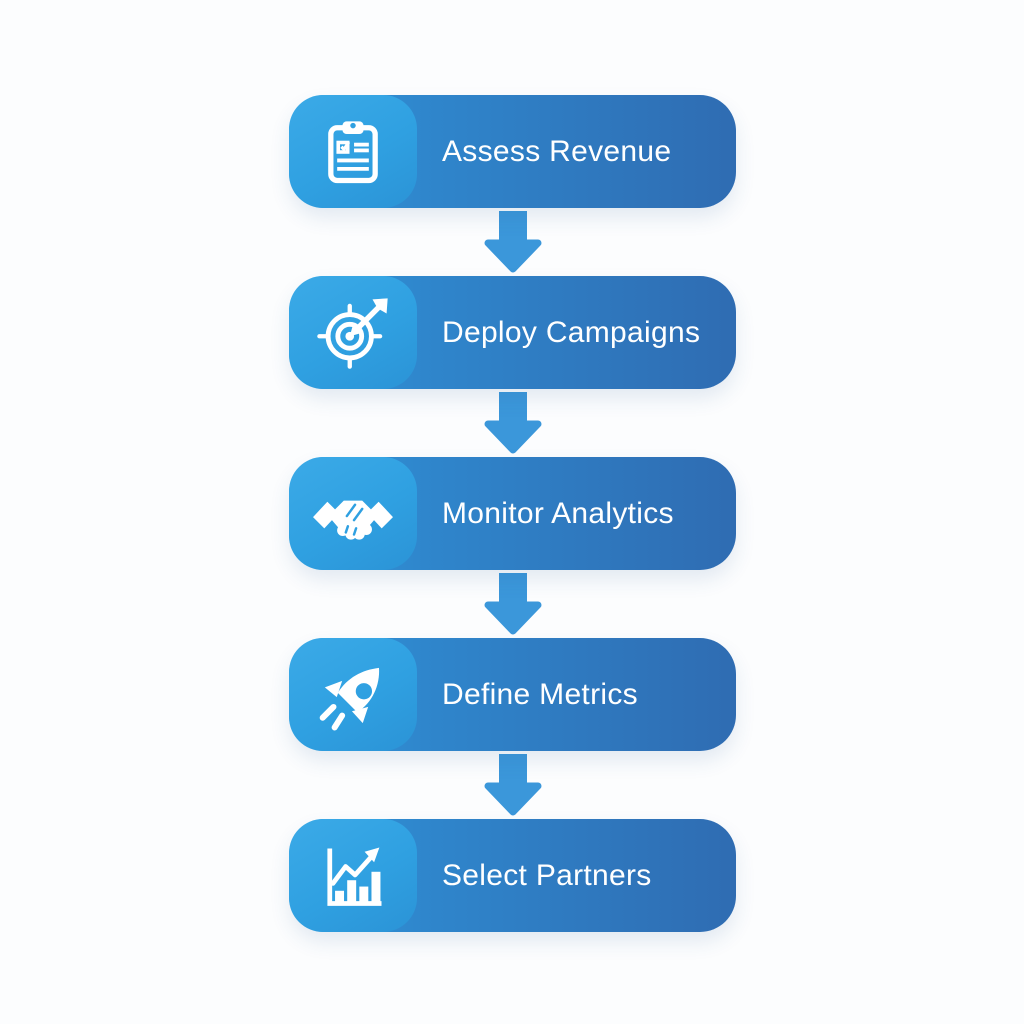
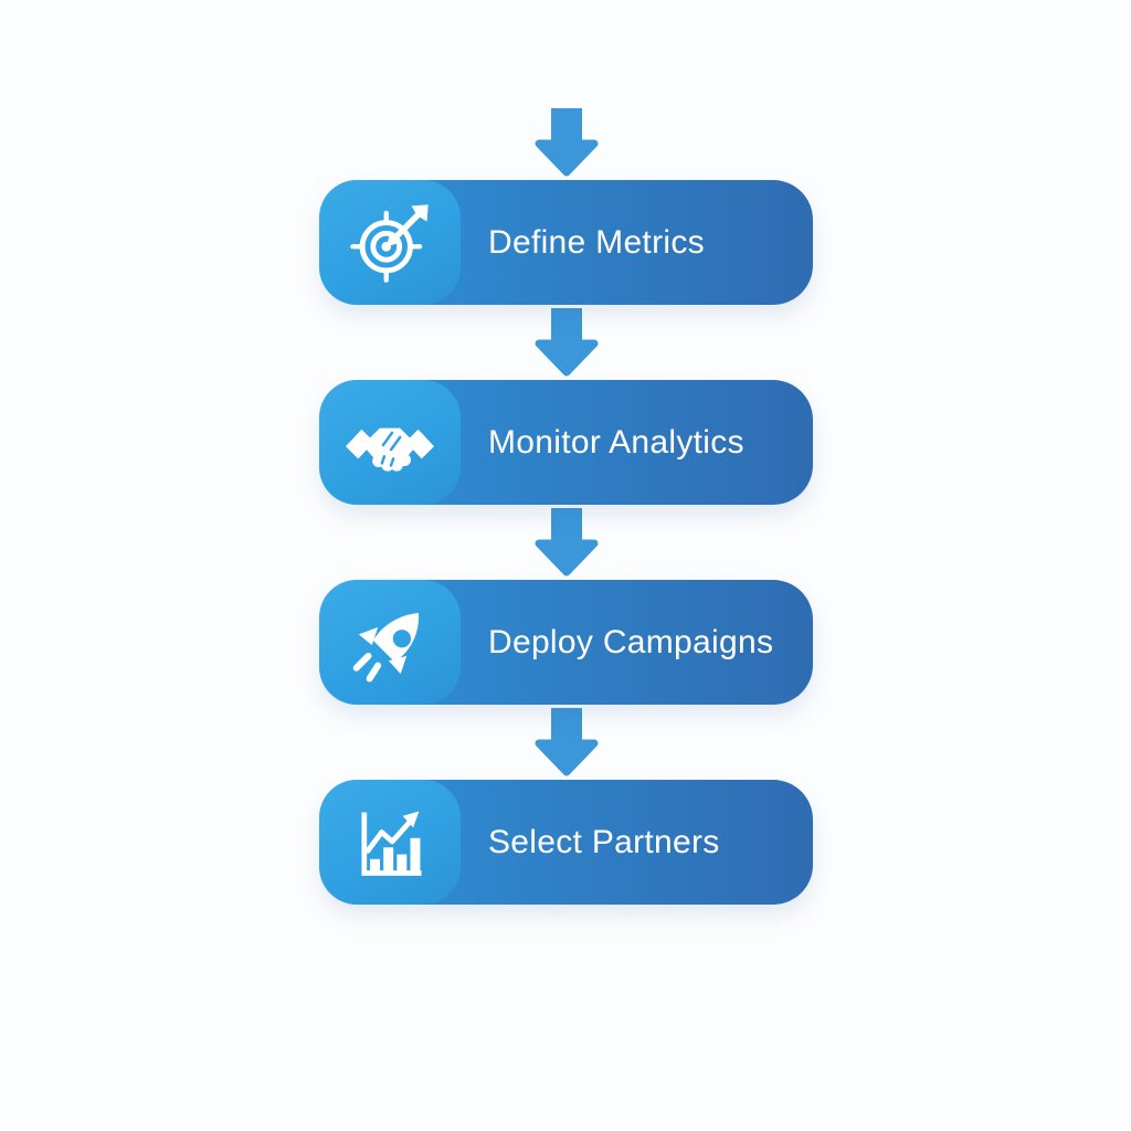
- Assess Revenue
- Deploy Campaigns
+ Define Metrics
  Monitor Analytics
- Define Metrics
+ Deploy Campaigns
  Select Partners
